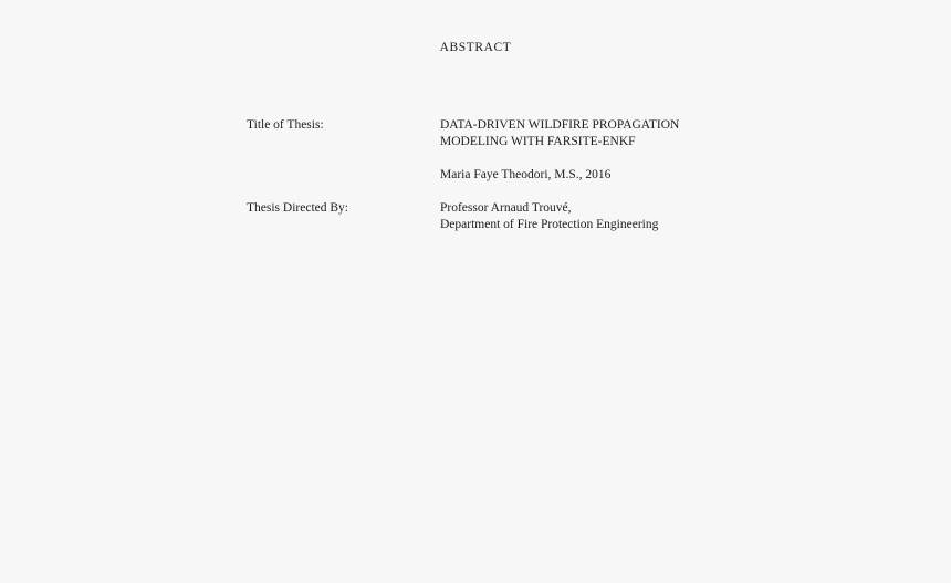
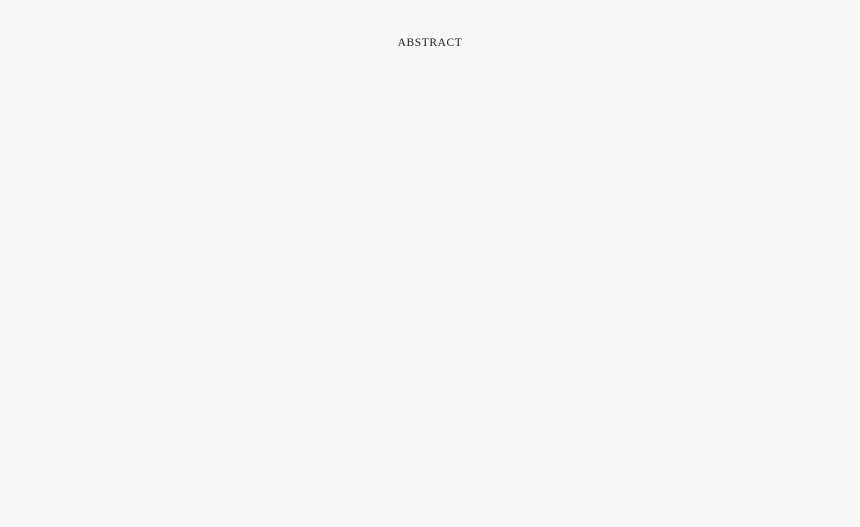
  ABSTRACT
- Title of Thesis:
- DATA-DRIVEN WILDFIRE PROPAGATION
- MODELING WITH FARSITE-ENKF
- Maria Faye Theodori, M.S., 2016
- Thesis Directed By:
- Professor Arnaud Trouvé,
- Department of Fire Protection Engineering
